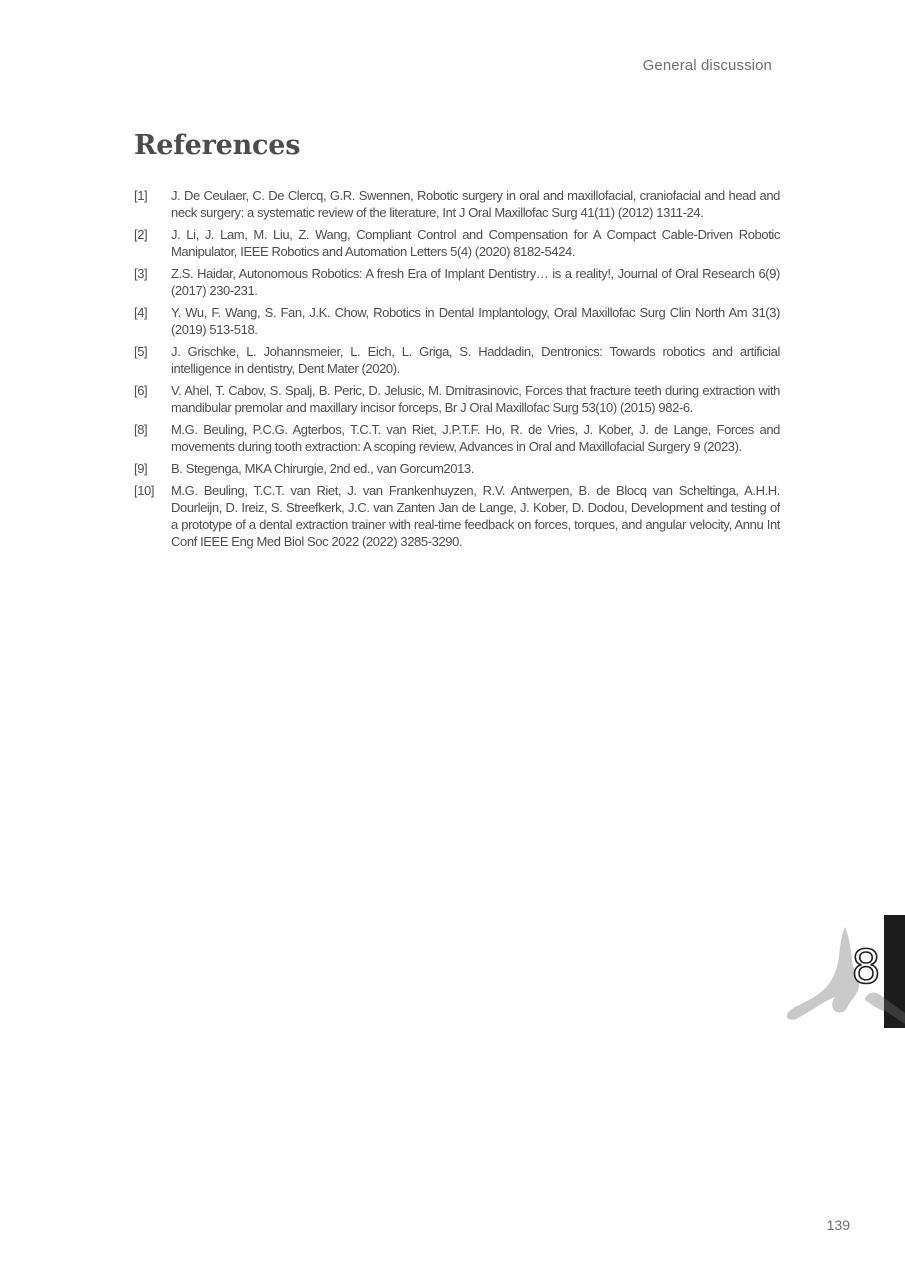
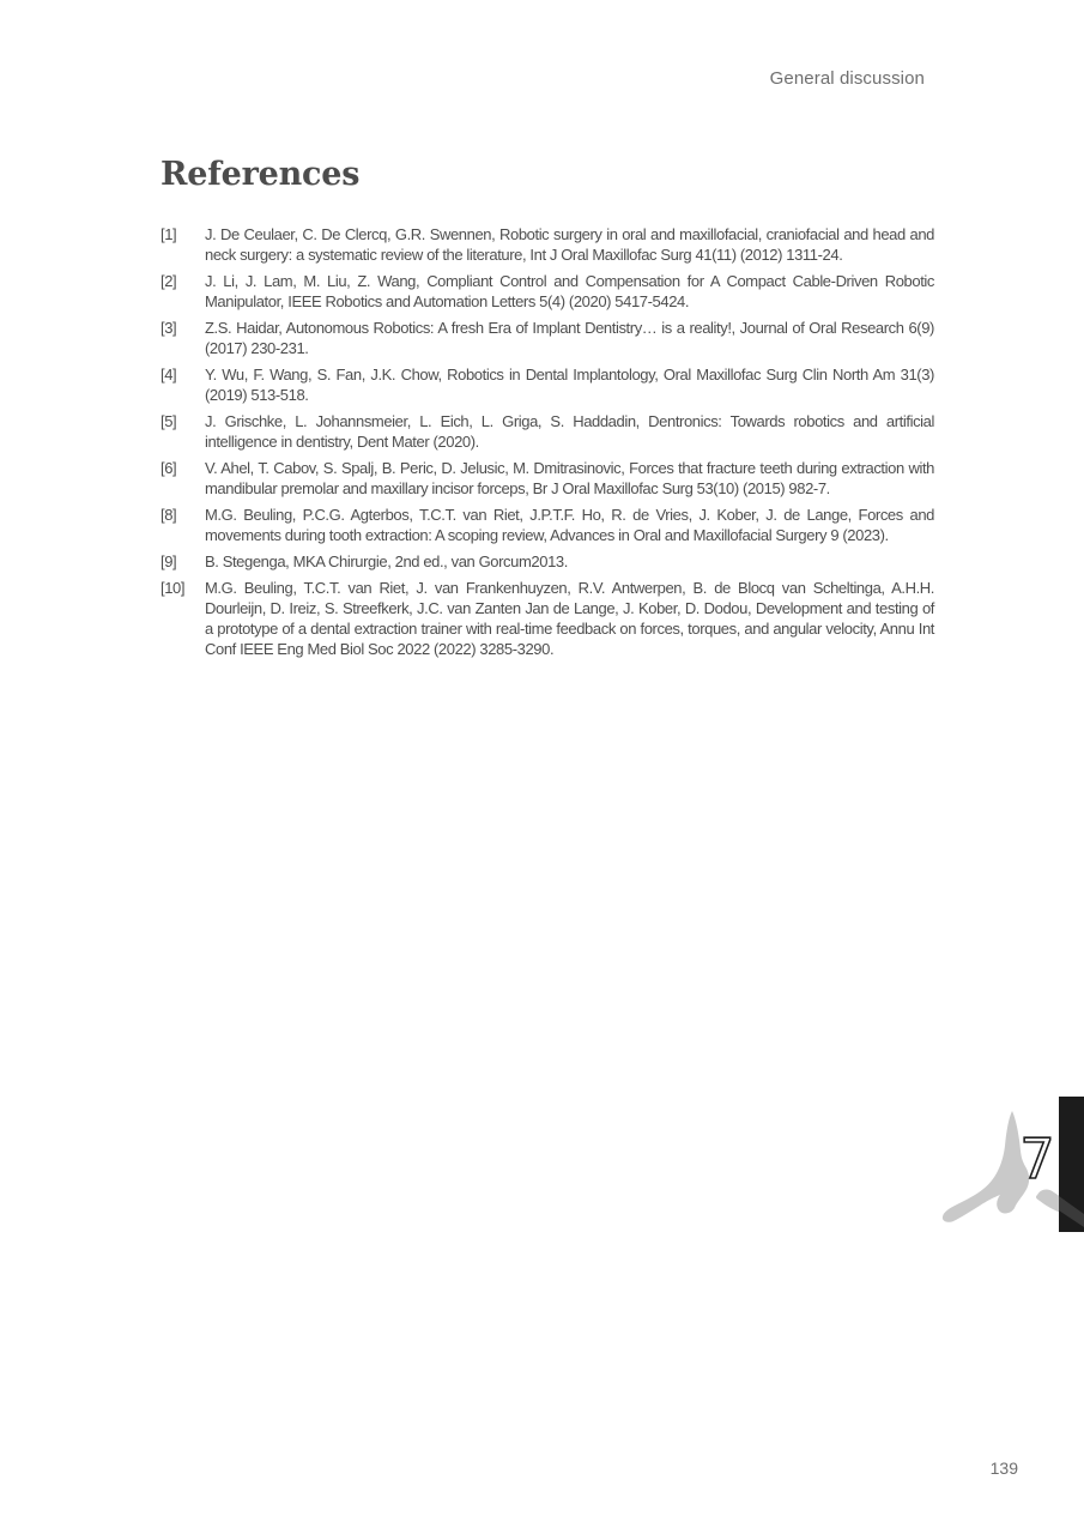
  General discussion
  References
  [1]
  J. De Ceulaer, C. De Clercq, G.R. Swennen, Robotic surgery in oral and maxillofacial, craniofacial and head and neck surgery: a systematic review of the literature, Int J Oral Maxillofac Surg 41(11) (2012) 1311-24.
  [2]
- J. Li, J. Lam, M. Liu, Z. Wang, Compliant Control and Compensation for A Compact Cable-Driven Robotic Manipulator, IEEE Robotics and Automation Letters 5(4) (2020) 8182-5424.
+ J. Li, J. Lam, M. Liu, Z. Wang, Compliant Control and Compensation for A Compact Cable-Driven Robotic Manipulator, IEEE Robotics and Automation Letters 5(4) (2020) 5417-5424.
  [3]
  Z.S. Haidar, Autonomous Robotics: A fresh Era of Implant Dentistry… is a reality!, Journal of Oral Research 6(9) (2017) 230-231.
  [4]
  Y. Wu, F. Wang, S. Fan, J.K. Chow, Robotics in Dental Implantology, Oral Maxillofac Surg Clin North Am 31(3) (2019) 513-518.
  [5]
  J. Grischke, L. Johannsmeier, L. Eich, L. Griga, S. Haddadin, Dentronics: Towards robotics and artificial intelligence in dentistry, Dent Mater (2020).
  [6]
- V. Ahel, T. Cabov, S. Spalj, B. Peric, D. Jelusic, M. Dmitrasinovic, Forces that fracture teeth during extraction with mandibular premolar and maxillary incisor forceps, Br J Oral Maxillofac Surg 53(10) (2015) 982-6.
+ V. Ahel, T. Cabov, S. Spalj, B. Peric, D. Jelusic, M. Dmitrasinovic, Forces that fracture teeth during extraction with mandibular premolar and maxillary incisor forceps, Br J Oral Maxillofac Surg 53(10) (2015) 982-7.
  [8]
  M.G. Beuling, P.C.G. Agterbos, T.C.T. van Riet, J.P.T.F. Ho, R. de Vries, J. Kober, J. de Lange, Forces and movements during tooth extraction: A scoping review, Advances in Oral and Maxillofacial Surgery 9 (2023).
  [9]
  B. Stegenga, MKA Chirurgie, 2nd ed., van Gorcum2013.
  [10]
  M.G. Beuling, T.C.T. van Riet, J. van Frankenhuyzen, R.V. Antwerpen, B. de Blocq van Scheltinga, A.H.H. Dourleijn, D. Ireiz, S. Streefkerk, J.C. van Zanten Jan de Lange, J. Kober, D. Dodou, Development and testing of a prototype of a dental extraction trainer with real-time feedback on forces, torques, and angular velocity, Annu Int Conf IEEE Eng Med Biol Soc 2022 (2022) 3285-3290.
- 8
+ 7
  139
